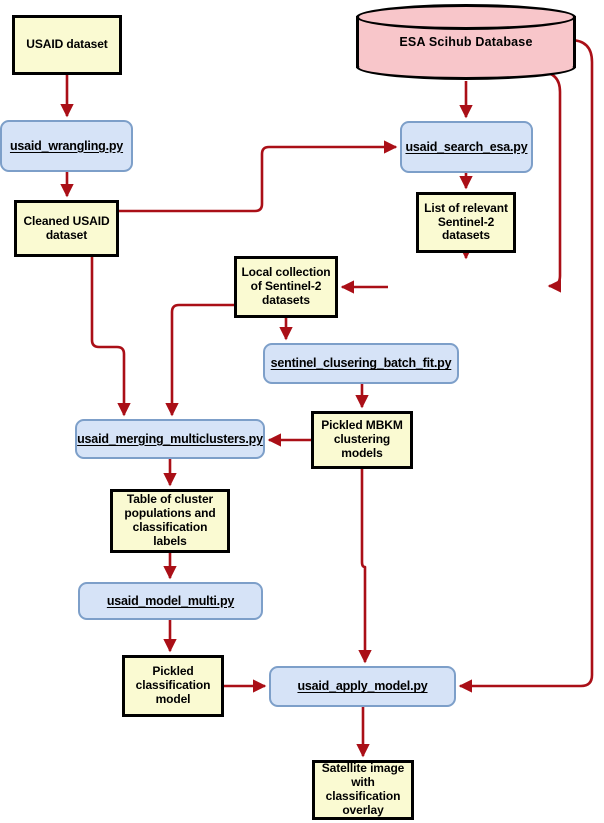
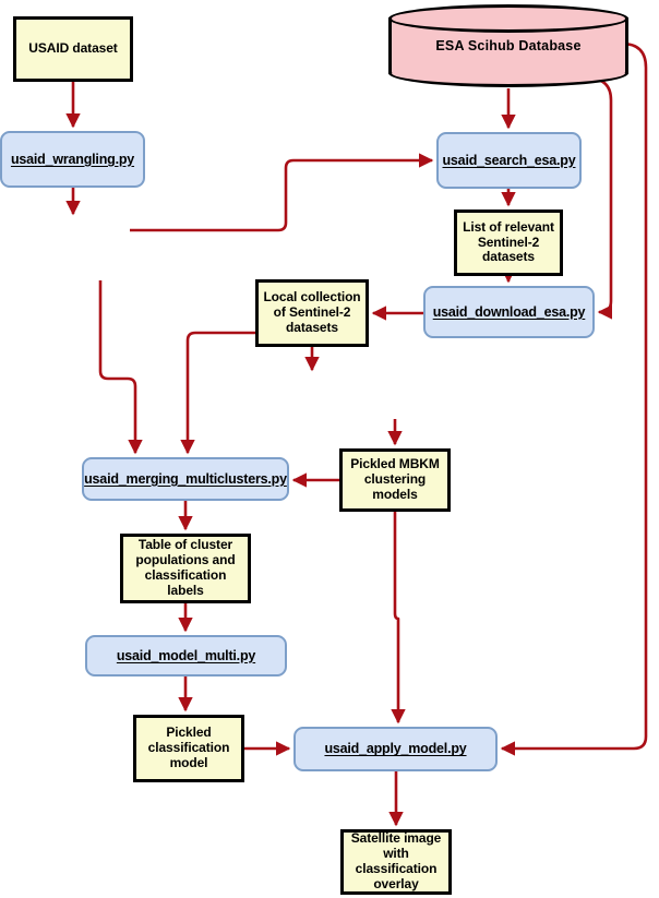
  USAID dataset
  usaid_wrangling.py
- Cleaned USAID
- dataset
  ESA Scihub Database
  usaid_search_esa.py
  List of relevant
  Sentinel-2
  datasets
+ usaid_download_esa.py
  Local collection
  of Sentinel-2
  datasets
- sentinel_clusering_batch_fit.py
  Pickled MBKM
  clustering
  models
  usaid_merging_multiclusters.py
  Table of cluster
  populations and
  classification
  labels
  usaid_model_multi.py
  Pickled
  classification
  model
  usaid_apply_model.py
  Satellite image
  with
  classification
  overlay
